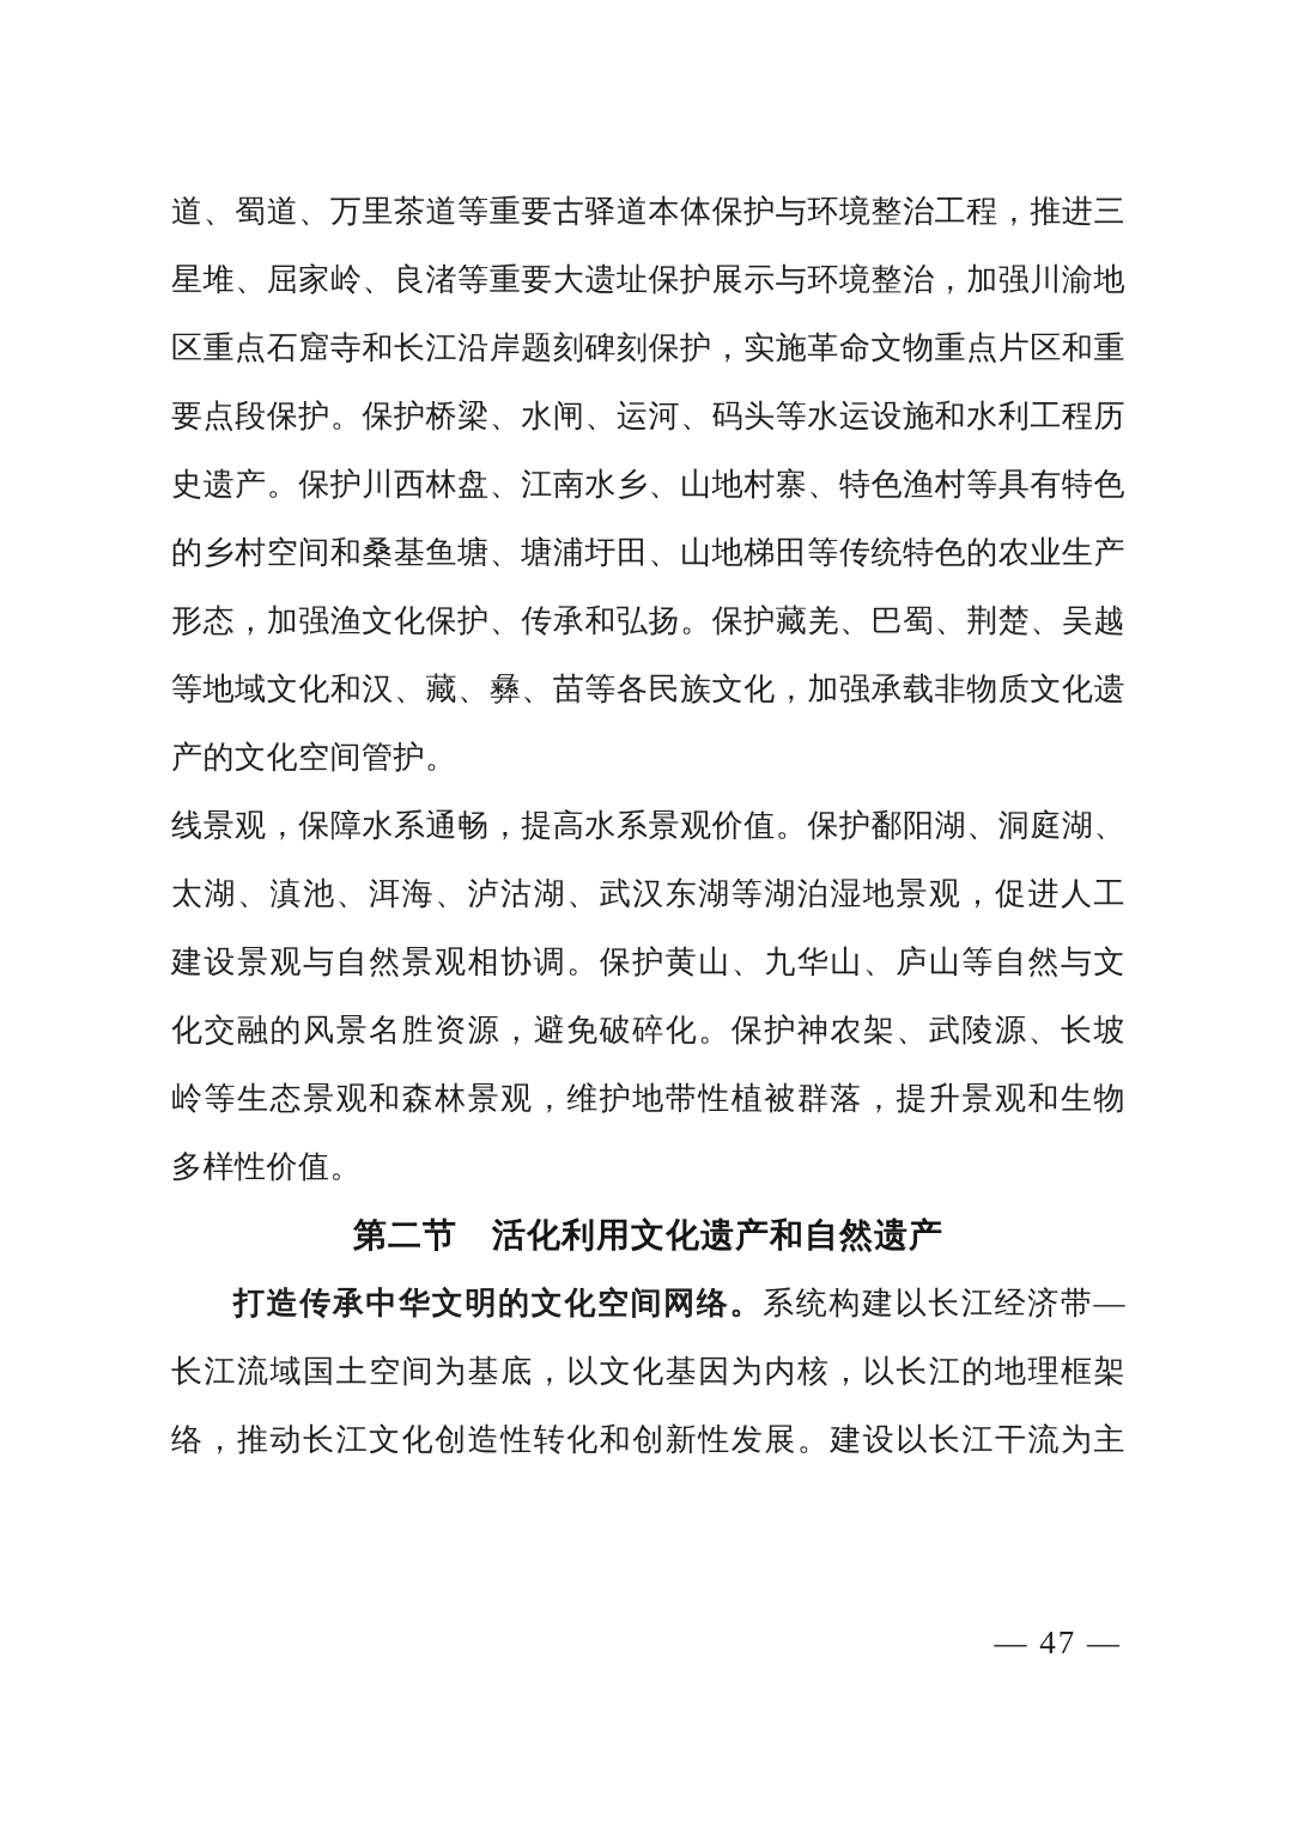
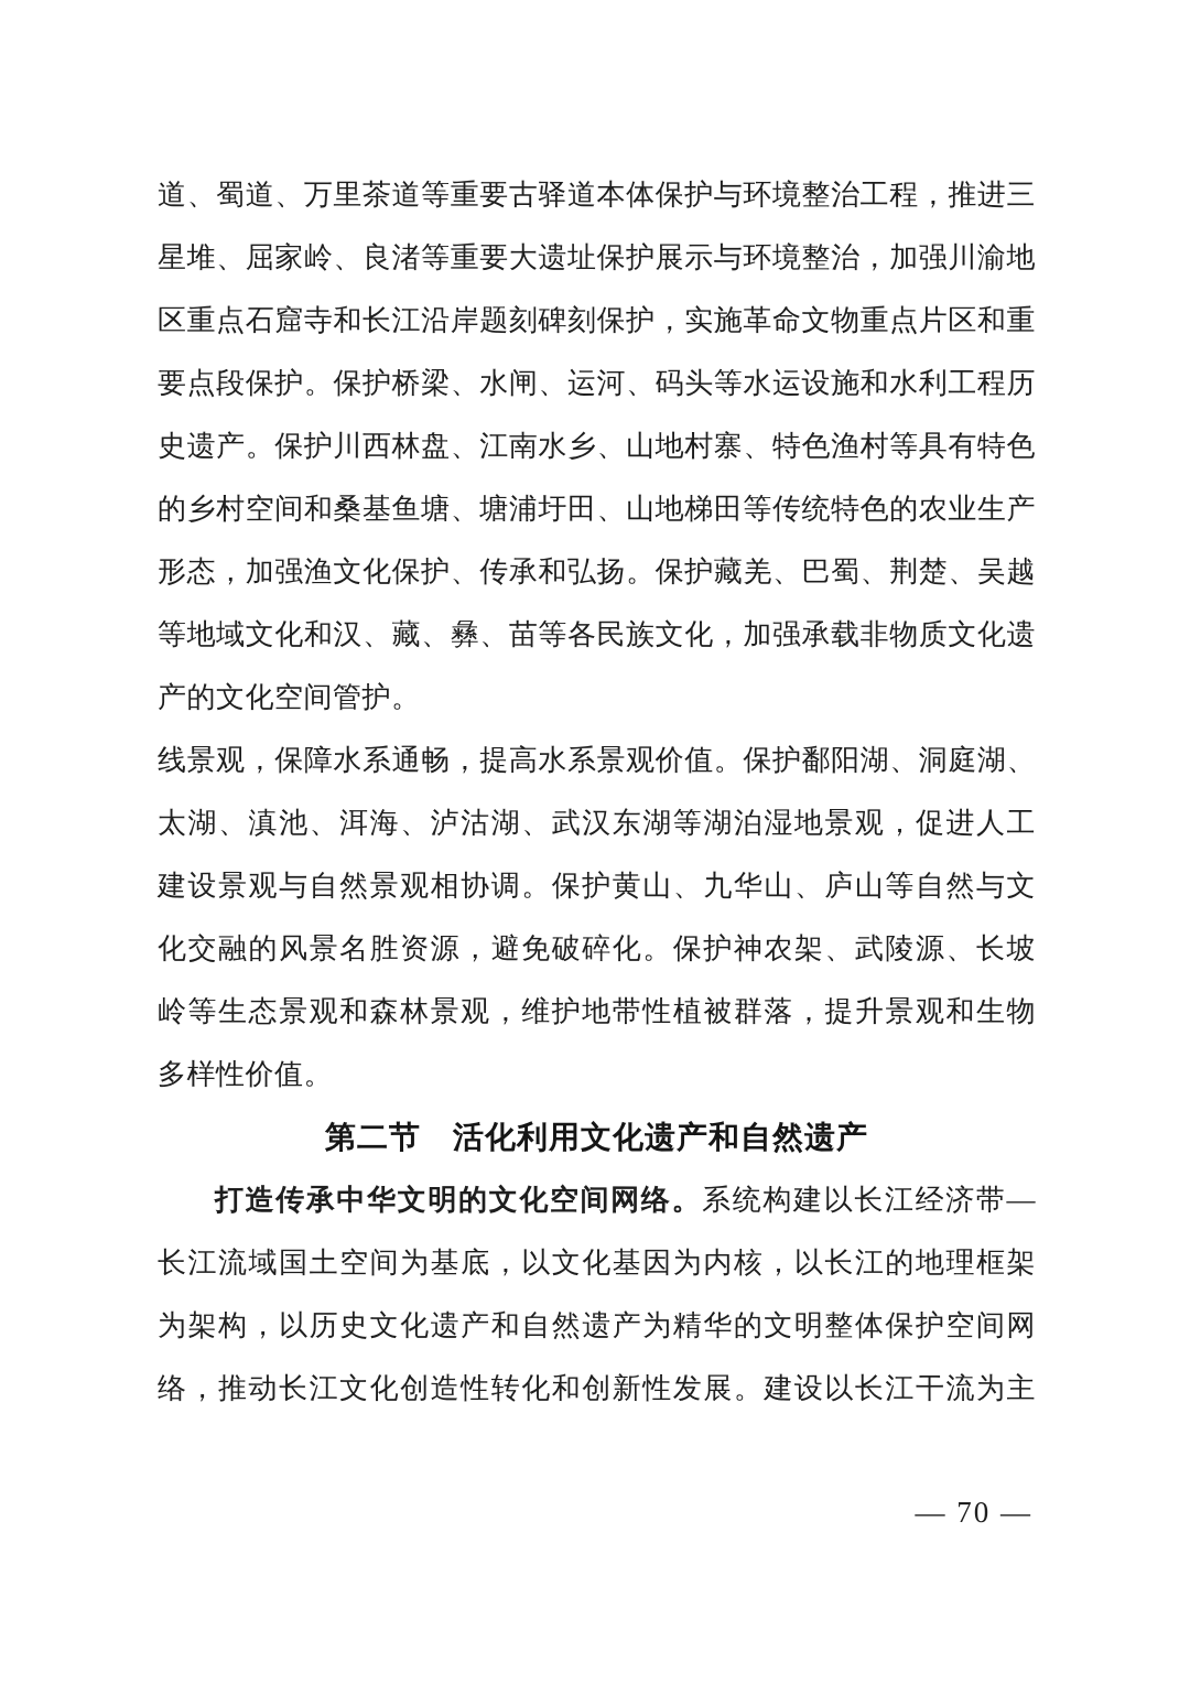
  道、蜀道、万里茶道等重要古驿道本体保护与环境整治工程，推进三
  星堆、屈家岭、良渚等重要大遗址保护展示与环境整治，加强川渝地
  区重点石窟寺和长江沿岸题刻碑刻保护，实施革命文物重点片区和重
  要点段保护。保护桥梁、水闸、运河、码头等水运设施和水利工程历
  史遗产。保护川西林盘、江南水乡、山地村寨、特色渔村等具有特色
  的乡村空间和桑基鱼塘、塘浦圩田、山地梯田等传统特色的农业生产
  形态，加强渔文化保护、传承和弘扬。保护藏羌、巴蜀、荆楚、吴越
  等地域文化和汉、藏、彝、苗等各民族文化，加强承载非物质文化遗
  产的文化空间管护。
  线景观，保障水系通畅，提高水系景观价值。保护鄱阳湖、洞庭湖、
  太湖、滇池、洱海、泸沽湖、武汉东湖等湖泊湿地景观，促进人工
  建设景观与自然景观相协调。保护黄山、九华山、庐山等自然与文
  化交融的风景名胜资源，避免破碎化。保护神农架、武陵源、长坡
  岭等生态景观和森林景观，维护地带性植被群落，提升景观和生物
  多样性价值。
  第二节 活化利用文化遗产和自然遗产
  打造传承中华文明的文化空间网络。系统构建以长江经济带—
  长江流域国土空间为基底，以文化基因为内核，以长江的地理框架
+ 为架构，以历史文化遗产和自然遗产为精华的文明整体保护空间网
  络，推动长江文化创造性转化和创新性发展。建设以长江干流为主
- — 47 —
+ — 70 —
